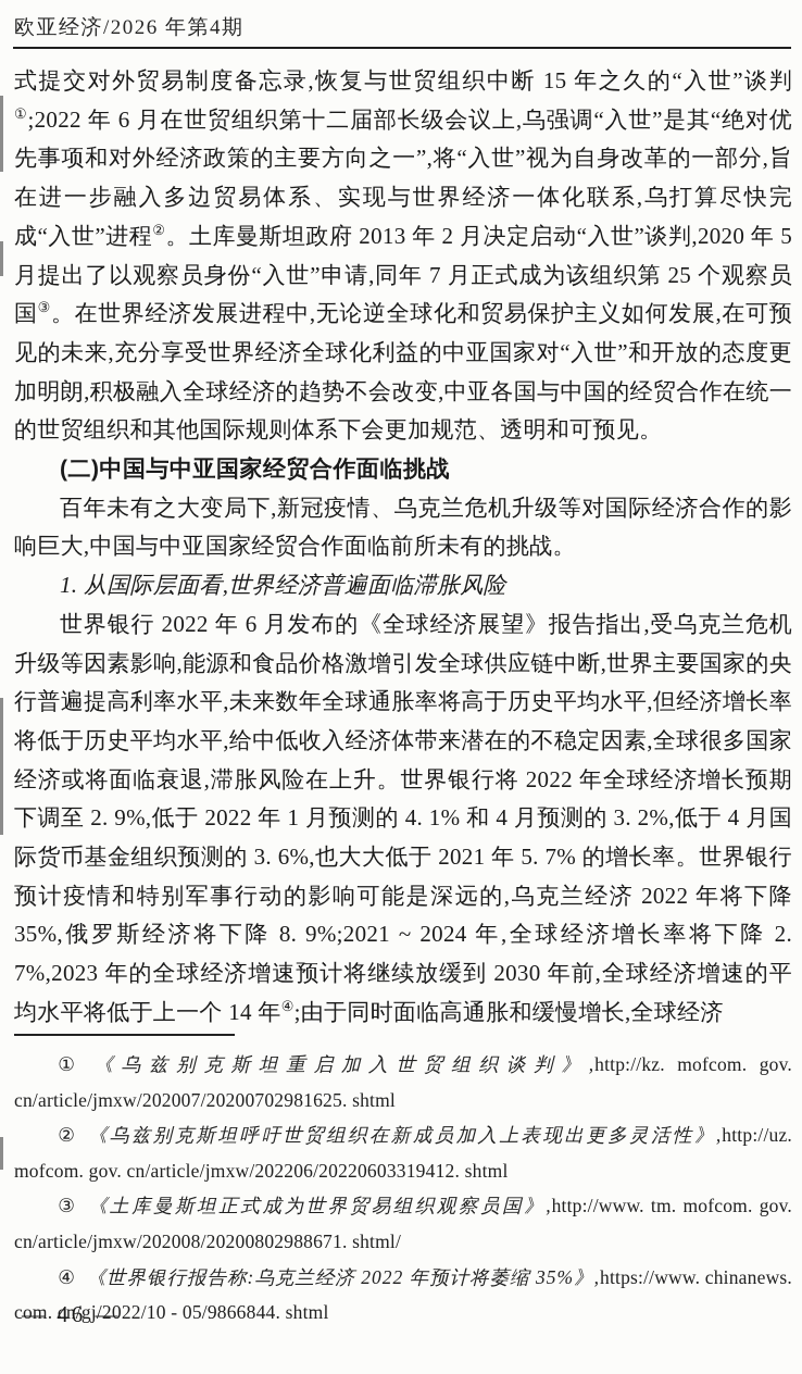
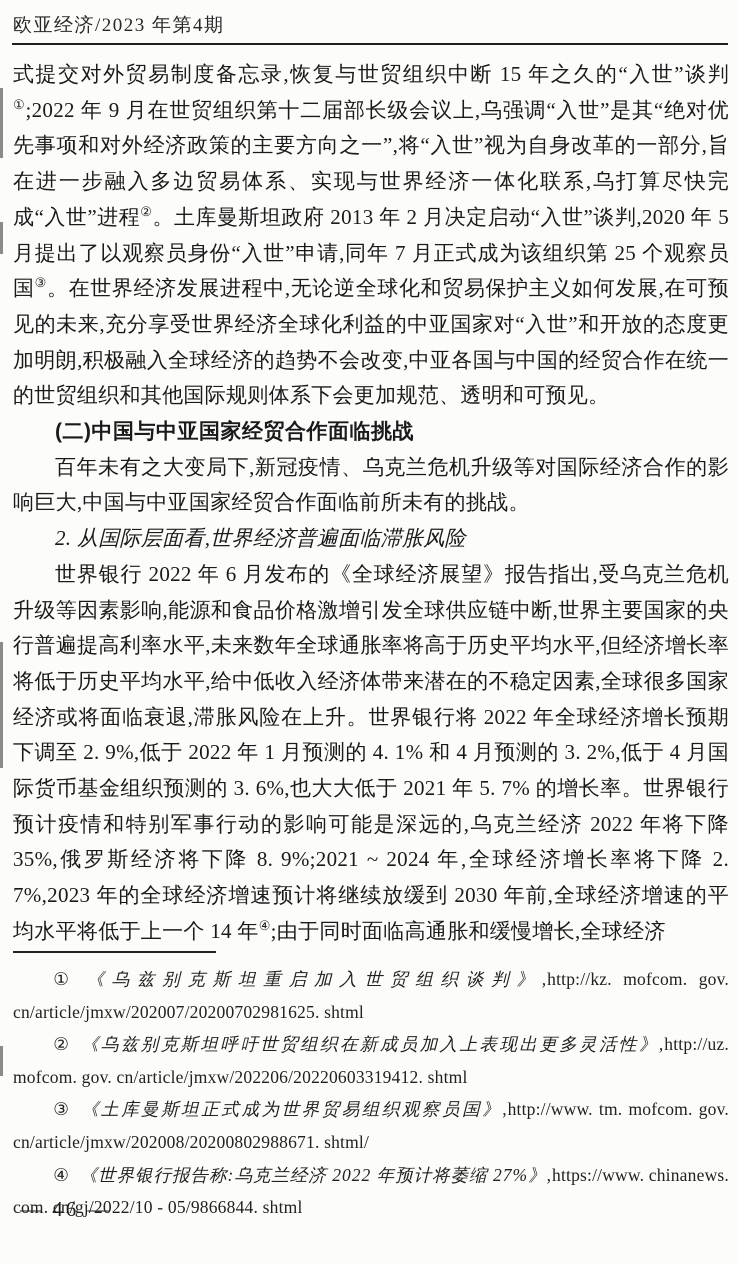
- 欧亚经济/2026 年第4期
+ 欧亚经济/2023 年第4期
- 式提交对外贸易制度备忘录,恢复与世贸组织中断 15 年之久的“入世”谈判①;2022 年 6 月在世贸组织第十二届部长级会议上,乌强调“入世”是其“绝对优先事项和对外经济政策的主要方向之一”,将“入世”视为自身改革的一部分,旨在进一步融入多边贸易体系、实现与世界经济一体化联系,乌打算尽快完成“入世”进程②。土库曼斯坦政府 2013 年 2 月决定启动“入世”谈判,2020 年 5 月提出了以观察员身份“入世”申请,同年 7 月正式成为该组织第 25 个观察员国③。在世界经济发展进程中,无论逆全球化和贸易保护主义如何发展,在可预见的未来,充分享受世界经济全球化利益的中亚国家对“入世”和开放的态度更加明朗,积极融入全球经济的趋势不会改变,中亚各国与中国的经贸合作在统一的世贸组织和其他国际规则体系下会更加规范、透明和可预见。
+ 式提交对外贸易制度备忘录,恢复与世贸组织中断 15 年之久的“入世”谈判①;2022 年 9 月在世贸组织第十二届部长级会议上,乌强调“入世”是其“绝对优先事项和对外经济政策的主要方向之一”,将“入世”视为自身改革的一部分,旨在进一步融入多边贸易体系、实现与世界经济一体化联系,乌打算尽快完成“入世”进程②。土库曼斯坦政府 2013 年 2 月决定启动“入世”谈判,2020 年 5 月提出了以观察员身份“入世”申请,同年 7 月正式成为该组织第 25 个观察员国③。在世界经济发展进程中,无论逆全球化和贸易保护主义如何发展,在可预见的未来,充分享受世界经济全球化利益的中亚国家对“入世”和开放的态度更加明朗,积极融入全球经济的趋势不会改变,中亚各国与中国的经贸合作在统一的世贸组织和其他国际规则体系下会更加规范、透明和可预见。
  (二)中国与中亚国家经贸合作面临挑战
  百年未有之大变局下,新冠疫情、乌克兰危机升级等对国际经济合作的影响巨大,中国与中亚国家经贸合作面临前所未有的挑战。
- 1. 从国际层面看,世界经济普遍面临滞胀风险
+ 2. 从国际层面看,世界经济普遍面临滞胀风险
  世界银行 2022 年 6 月发布的《全球经济展望》报告指出,受乌克兰危机升级等因素影响,能源和食品价格激增引发全球供应链中断,世界主要国家的央行普遍提高利率水平,未来数年全球通胀率将高于历史平均水平,但经济增长率将低于历史平均水平,给中低收入经济体带来潜在的不稳定因素,全球很多国家经济或将面临衰退,滞胀风险在上升。世界银行将 2022 年全球经济增长预期下调至 2. 9%,低于 2022 年 1 月预测的 4. 1% 和 4 月预测的 3. 2%,低于 4 月国际货币基金组织预测的 3. 6%,也大大低于 2021 年 5. 7% 的增长率。世界银行预计疫情和特别军事行动的影响可能是深远的,乌克兰经济 2022 年将下降 35%,俄罗斯经济将下降 8. 9%;2021 ~ 2024 年,全球经济增长率将下降 2. 7%,2023 年的全球经济增速预计将继续放缓到 2030 年前,全球经济增速的平均水平将低于上一个 14 年④;由于同时面临高通胀和缓慢增长,全球经济
  ① 《乌兹别克斯坦重启加入世贸组织谈判》,http://kz. mofcom. gov. cn/article/jmxw/202007/20200702981625. shtml
  ② 《乌兹别克斯坦呼吁世贸组织在新成员加入上表现出更多灵活性》,http://uz. mofcom. gov. cn/article/jmxw/202206/20220603319412. shtml
  ③ 《土库曼斯坦正式成为世界贸易组织观察员国》,http://www. tm. mofcom. gov. cn/article/jmxw/202008/20200802988671. shtml/
- ④ 《世界银行报告称:乌克兰经济 2022 年预计将萎缩 35%》,https://www. chinanews. com. cn/gj/2022/10 - 05/9866844. shtml
+ ④ 《世界银行报告称:乌克兰经济 2022 年预计将萎缩 27%》,https://www. chinanews. com. cn/gj/2022/10 - 05/9866844. shtml
  — 46 —
